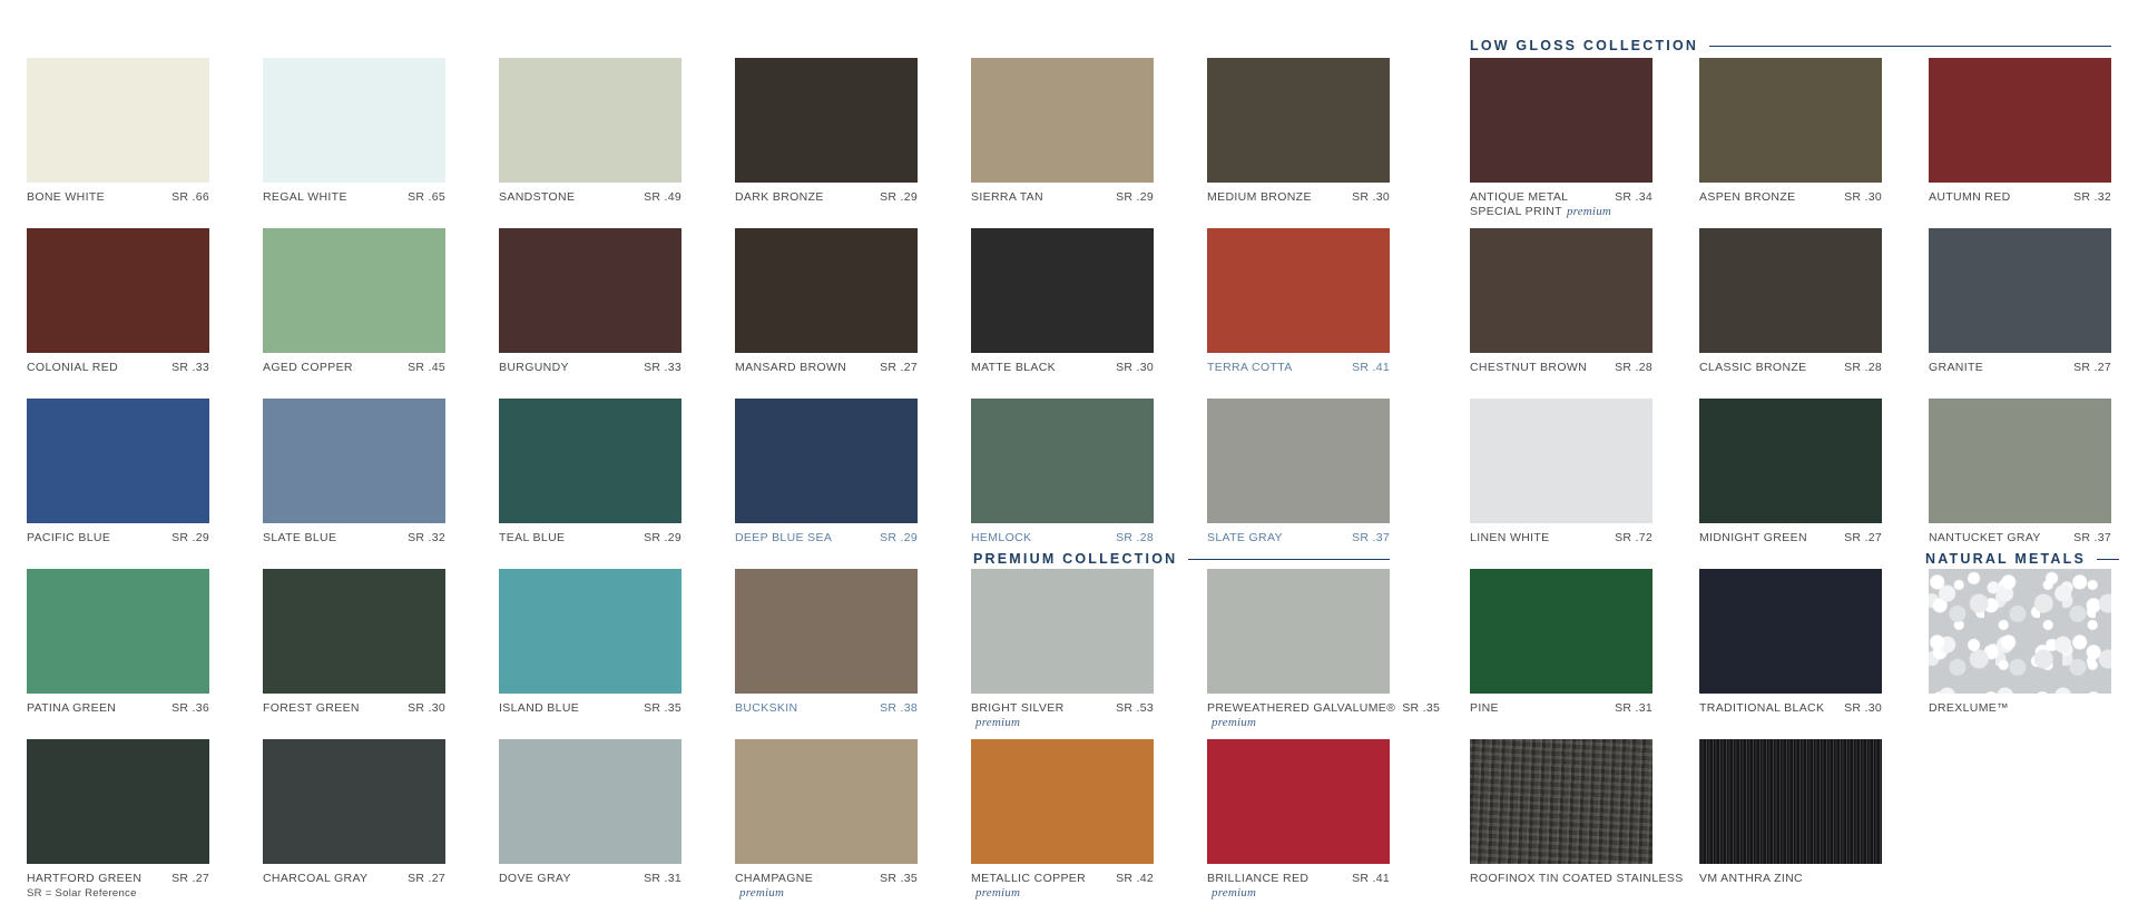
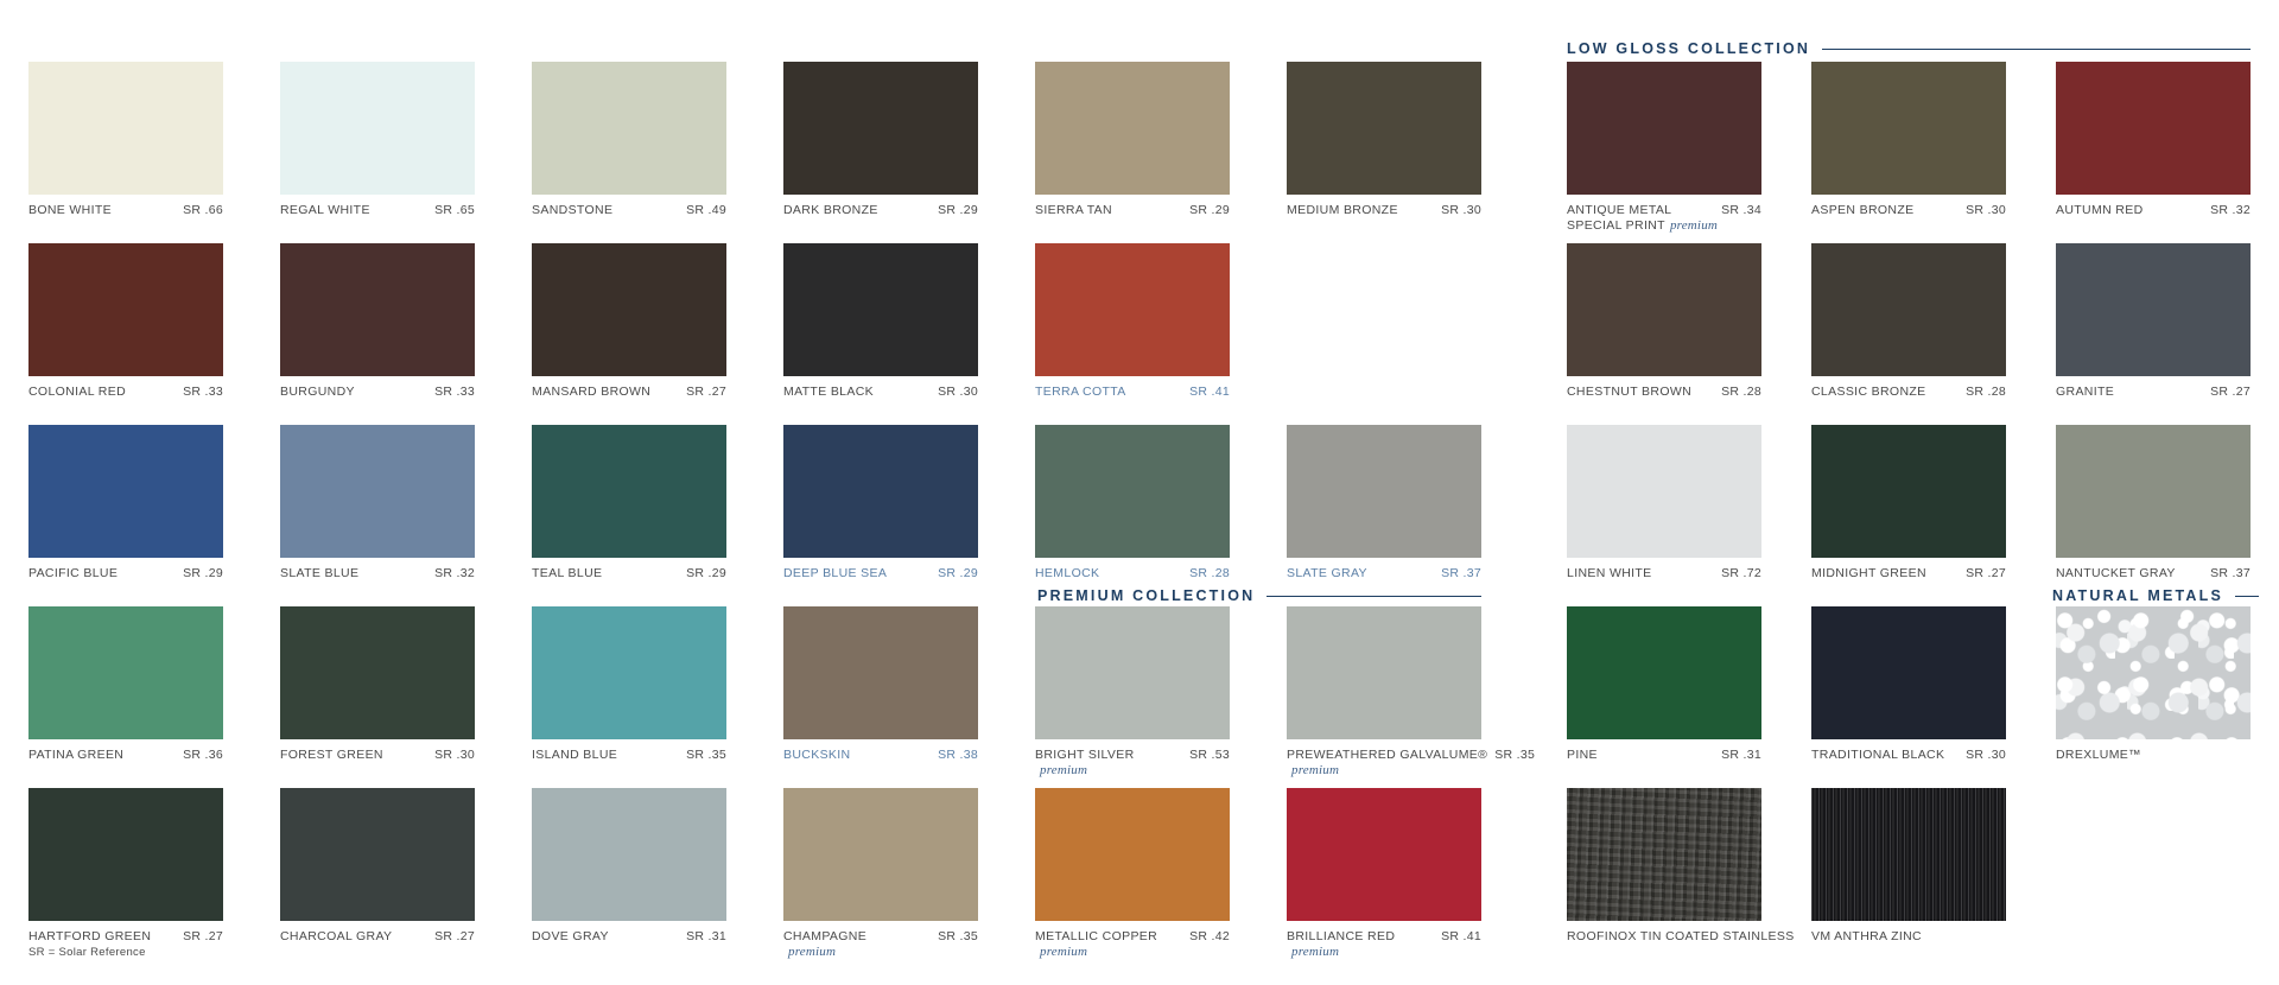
  LOW GLOSS COLLECTION
  PREMIUM COLLECTION
  NATURAL METALS
  BONE WHITE
  SR .66
  REGAL WHITE
  SR .65
  SANDSTONE
  SR .49
  DARK BRONZE
  SR .29
  SIERRA TAN
  SR .29
  MEDIUM BRONZE
  SR .30
  COLONIAL RED
  SR .33
- AGED COPPER
- SR .45
  BURGUNDY
  SR .33
  MANSARD BROWN
  SR .27
  MATTE BLACK
  SR .30
  TERRA COTTA
  SR .41
  PACIFIC BLUE
  SR .29
  SLATE BLUE
  SR .32
  TEAL BLUE
  SR .29
  DEEP BLUE SEA
  SR .29
  HEMLOCK
  SR .28
  SLATE GRAY
  SR .37
  PATINA GREEN
  SR .36
  FOREST GREEN
  SR .30
  ISLAND BLUE
  SR .35
  BUCKSKIN
  SR .38
  BRIGHT SILVER
  SR .53
  premium
  PREWEATHERED GALVALUME®
  SR .35
  premium
  HARTFORD GREEN
  SR .27
  CHARCOAL GRAY
  SR .27
  DOVE GRAY
  SR .31
  CHAMPAGNE
  SR .35
  premium
  METALLIC COPPER
  SR .42
  premium
  BRILLIANCE RED
  SR .41
  premium
  ANTIQUE METAL
  SR .34
  SPECIAL PRINT premium
  ASPEN BRONZE
  SR .30
  AUTUMN RED
  SR .32
  CHESTNUT BROWN
  SR .28
  CLASSIC BRONZE
  SR .28
  GRANITE
  SR .27
  LINEN WHITE
  SR .72
  MIDNIGHT GREEN
  SR .27
  NANTUCKET GRAY
  SR .37
  PINE
  SR .31
  TRADITIONAL BLACK
  SR .30
  DREXLUME™
  ROOFINOX TIN COATED STAINLESS
  VM ANTHRA ZINC
  SR = Solar Reference
